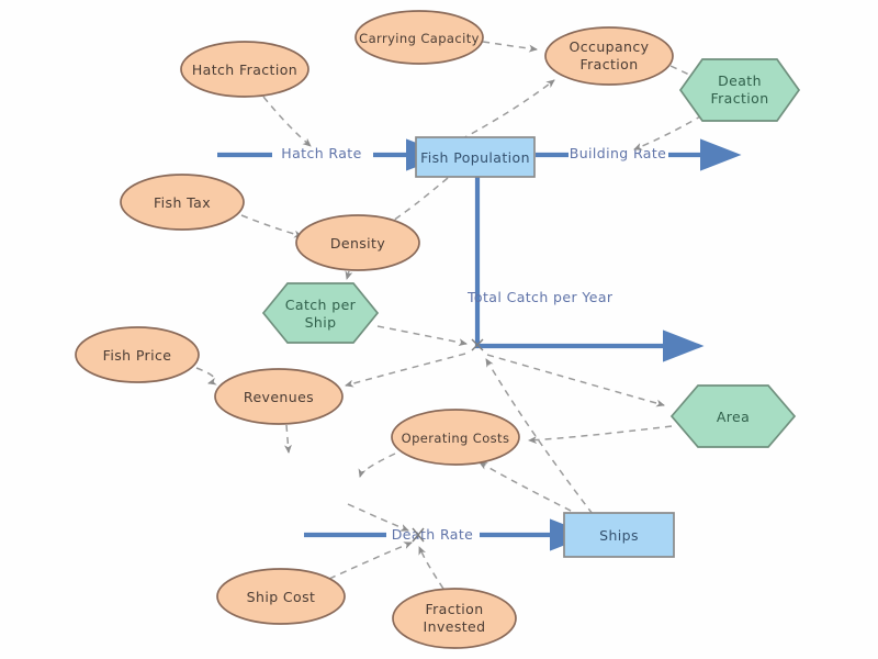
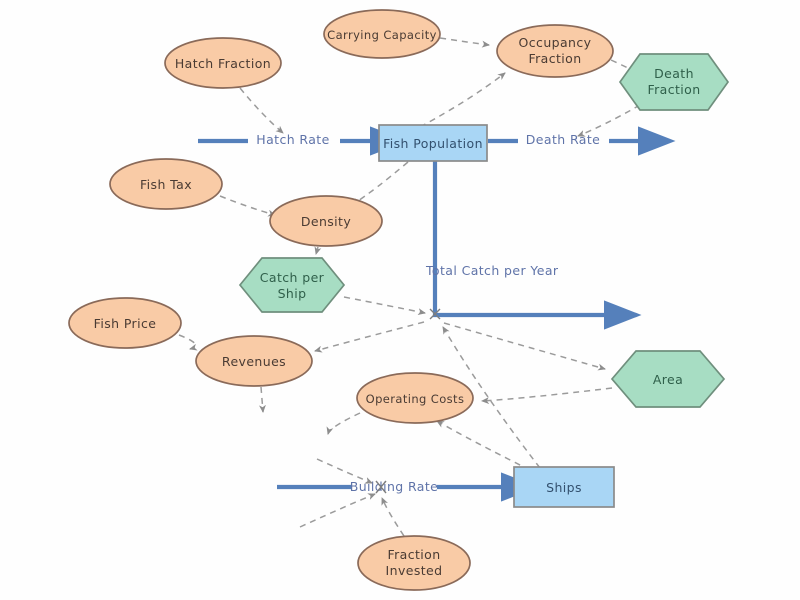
  Hatch Rate
- Building Rate
+ Death Rate
  Total Catch per Year
- Death Rate
+ Building Rate
  Hatch Fraction
  Carrying Capacity
  Occupancy
  Fraction
  Death
  Fraction
  Fish Population
  Fish Tax
  Density
  Catch per
  Ship
  Fish Price
  Revenues
  Operating Costs
  Area
  Ships
- Ship Cost
  Fraction
  Invested
